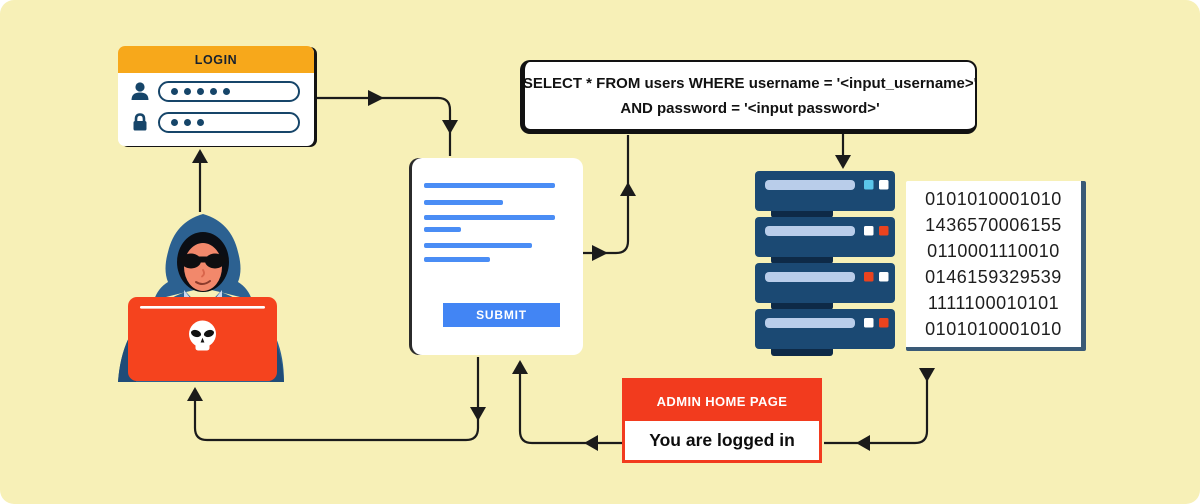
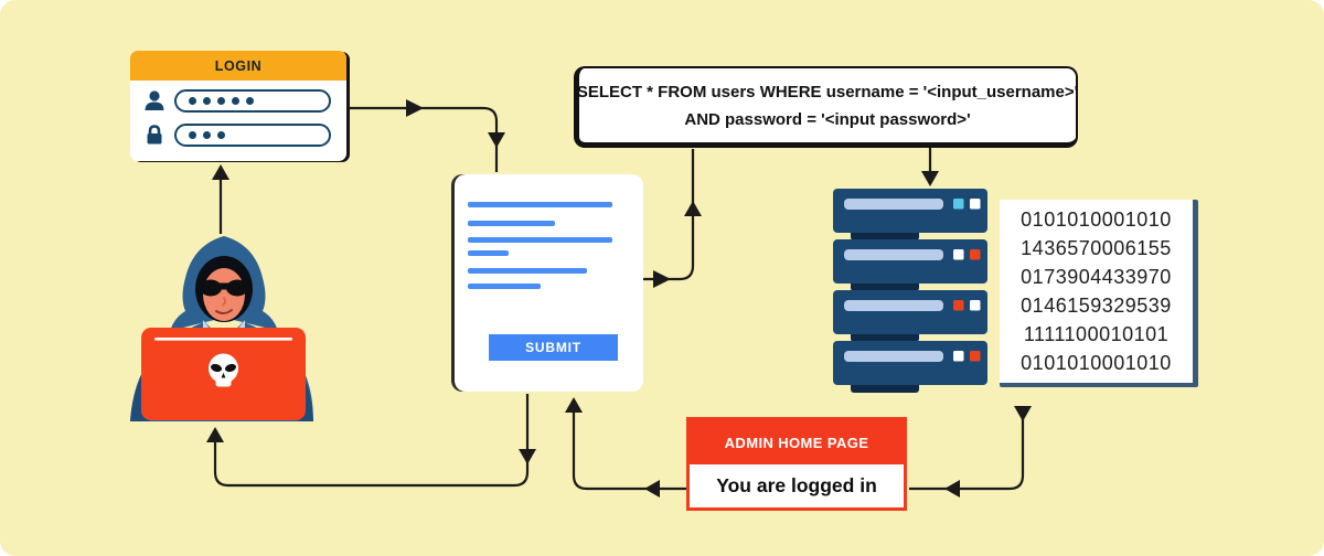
  LOGIN
  SUBMIT
  SELECT * FROM users WHERE username = '<input_username>'
  AND password = '<input password>'
  0101010001010
  1436570006155
- 0110001110010
+ 0173904433970
  0146159329539
  1111100010101
  0101010001010
  ADMIN HOME PAGE
  You are logged in
